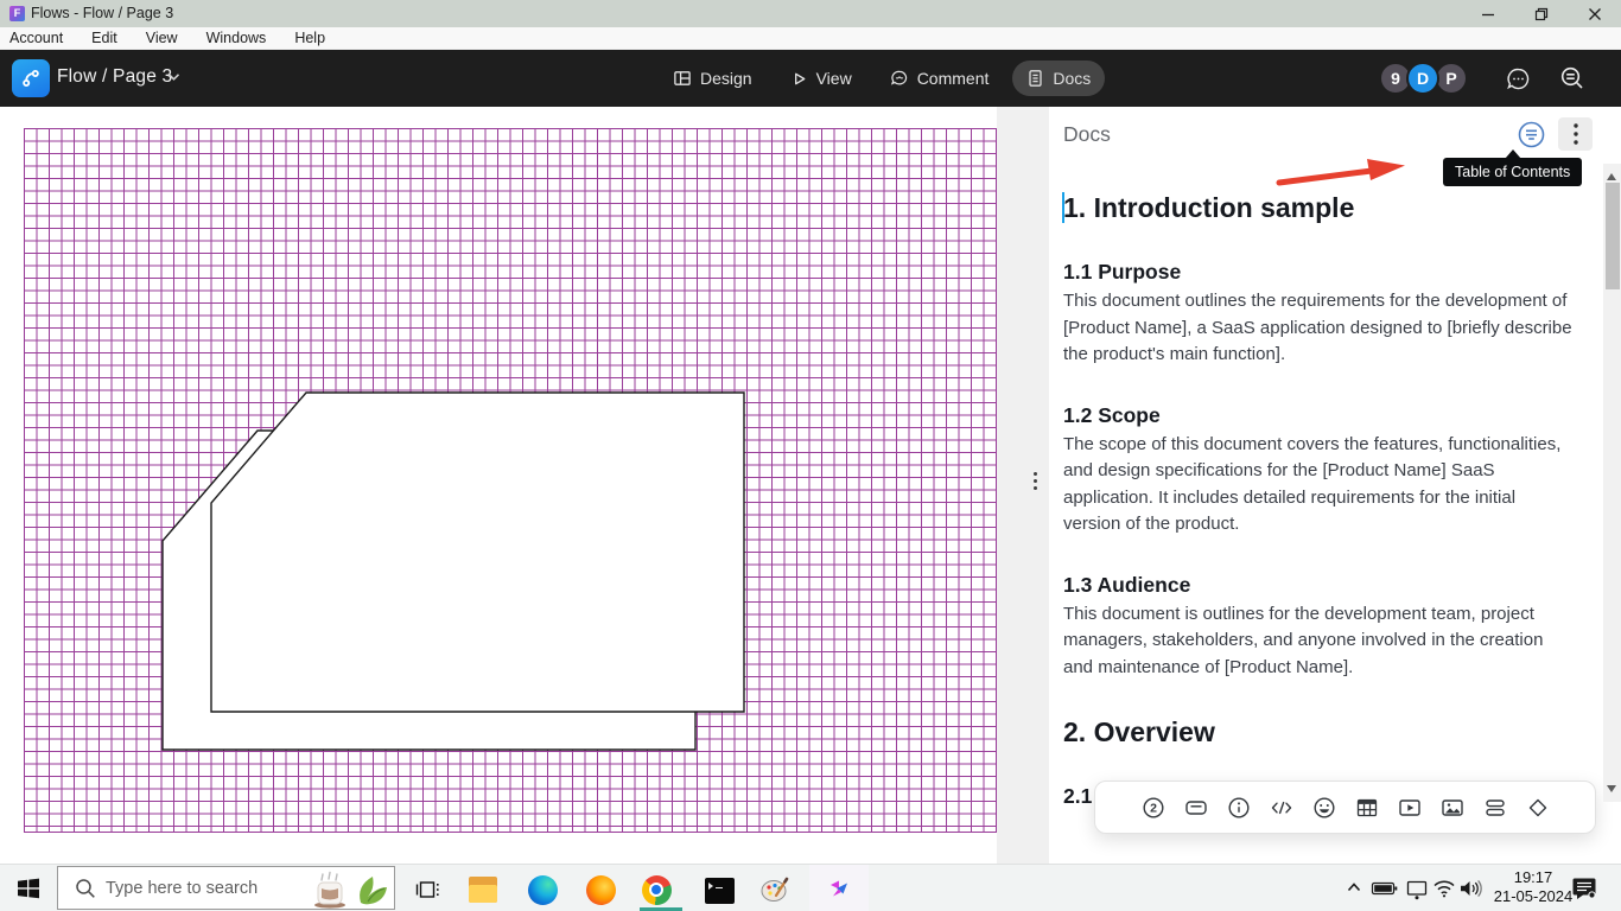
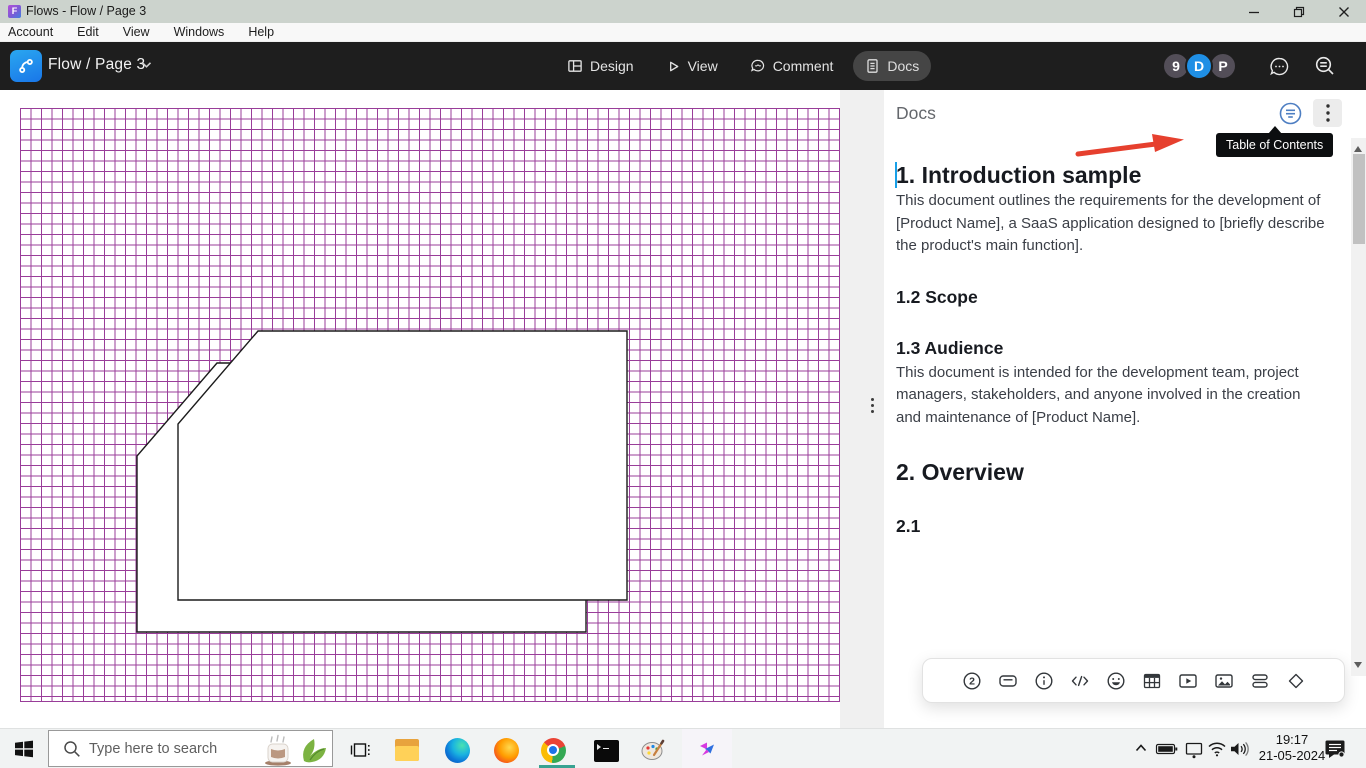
  F
  Flows - Flow / Page 3
  Account
  Edit
  View
  Windows
  Help
  Flow / Page 3
  Design
  View
  Comment
  Docs
  9
  D
  P
  Docs
  1. Introduction sample
- 1.1 Purpose
  This document outlines the requirements for the development of [Product Name], a SaaS application designed to [briefly describe the product's main function].
  1.2 Scope
- The scope of this document covers the features, functionalities, and design specifications for the [Product Name] SaaS application. It includes detailed requirements for the initial version of the product.
  1.3 Audience
- This document is outlines for the development team, project managers, stakeholders, and anyone involved in the creation and maintenance of [Product Name].
+ This document is intended for the development team, project managers, stakeholders, and anyone involved in the creation and maintenance of [Product Name].
  2. Overview
  2.1
  Table of Contents
  2
  Type here to search
  19:17
  21-05-2024
